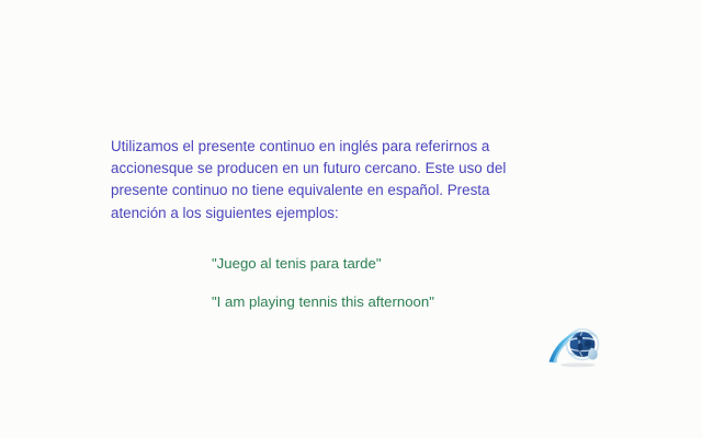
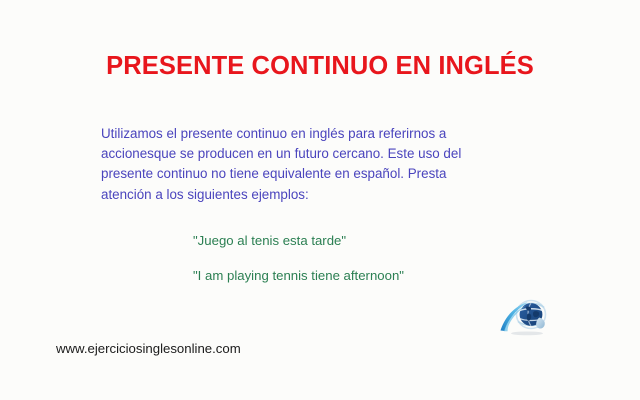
+ PRESENTE CONTINUO EN INGLÉS
  Utilizamos el presente continuo en inglés para referirnos a accionesque se producen en un futuro cercano. Este uso del presente continuo no tiene equivalente en español. Presta atención a los siguientes ejemplos:
- "Juego al tenis para tarde"
+ "Juego al tenis esta tarde"
- "I am playing tennis this afternoon"
+ "I am playing tennis tiene afternoon"
+ www.ejerciciosinglesonline.com
